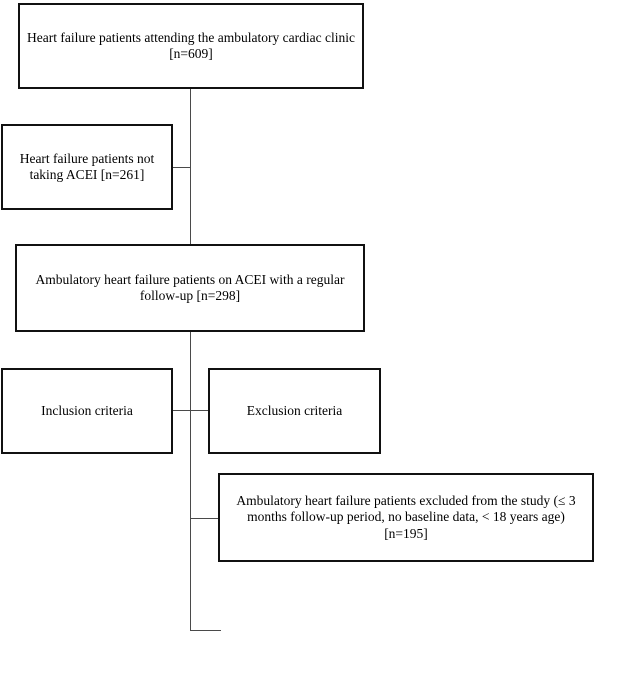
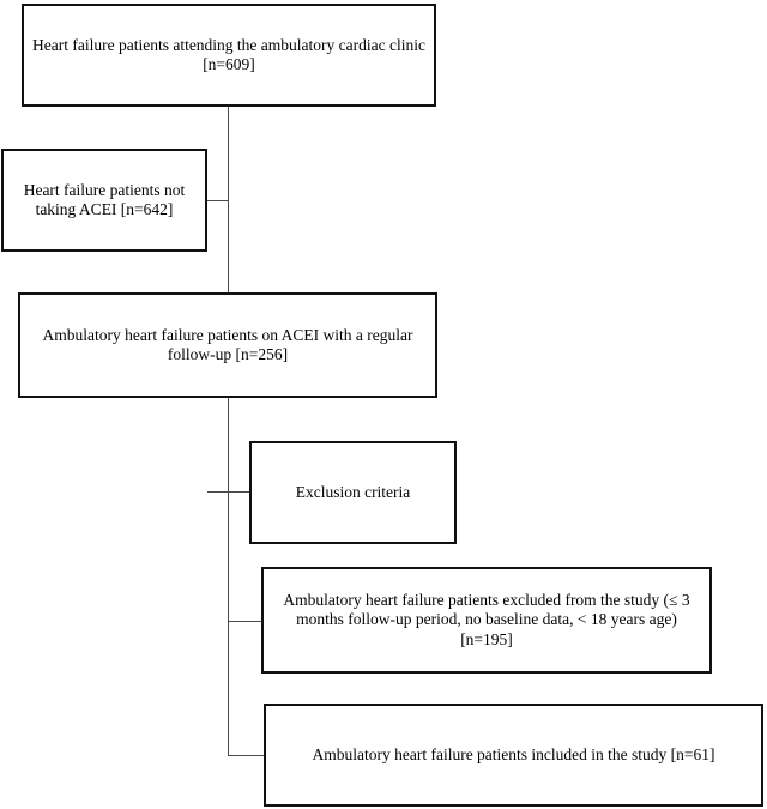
  Heart failure patients attending the ambulatory cardiac clinic [n=609]
- Heart failure patients not taking ACEI [n=261]
+ Heart failure patients not taking ACEI [n=642]
- Ambulatory heart failure patients on ACEI with a regular follow-up [n=298]
+ Ambulatory heart failure patients on ACEI with a regular follow-up [n=256]
- Inclusion criteria
  Exclusion criteria
  Ambulatory heart failure patients excluded from the study (≤ 3 months follow-up period, no baseline data, < 18 years age) [n=195]
+ Ambulatory heart failure patients included in the study [n=61]
